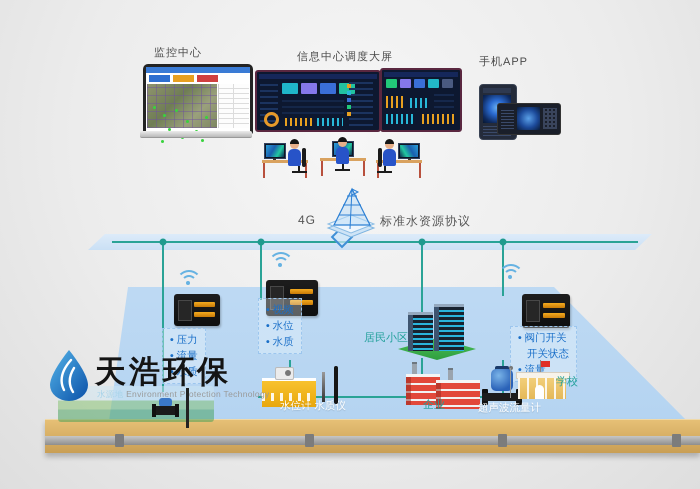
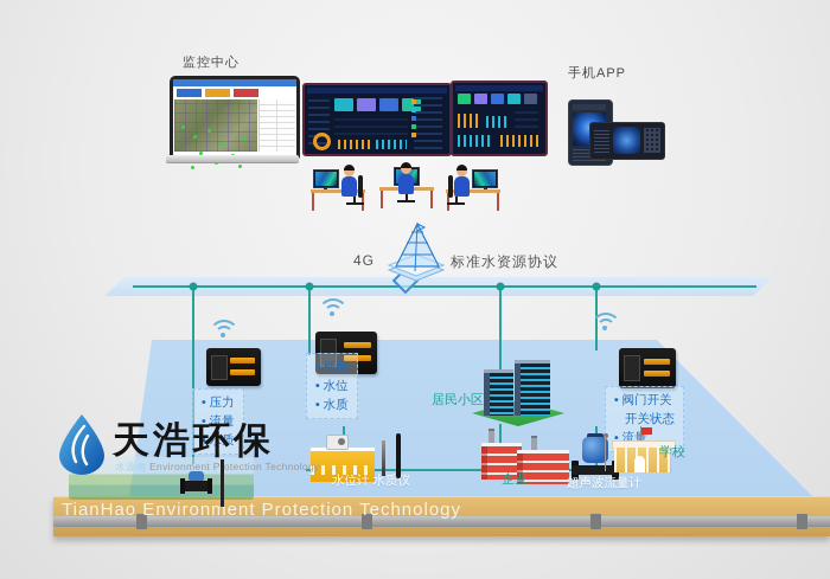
  监控中心
- 信息中心调度大屏
  手机APP
  4G
  标准水资源协议
  压力
  流量
  水质
  视频
  水位
  水质
  阀门开关
  开关状态
  居民小区
  水位计 水质仪
  企业
  超声波流量计
  学校
  天浩环保
  水源地 Environment Potection Technology
+ TianHao Environment Protection Technology
